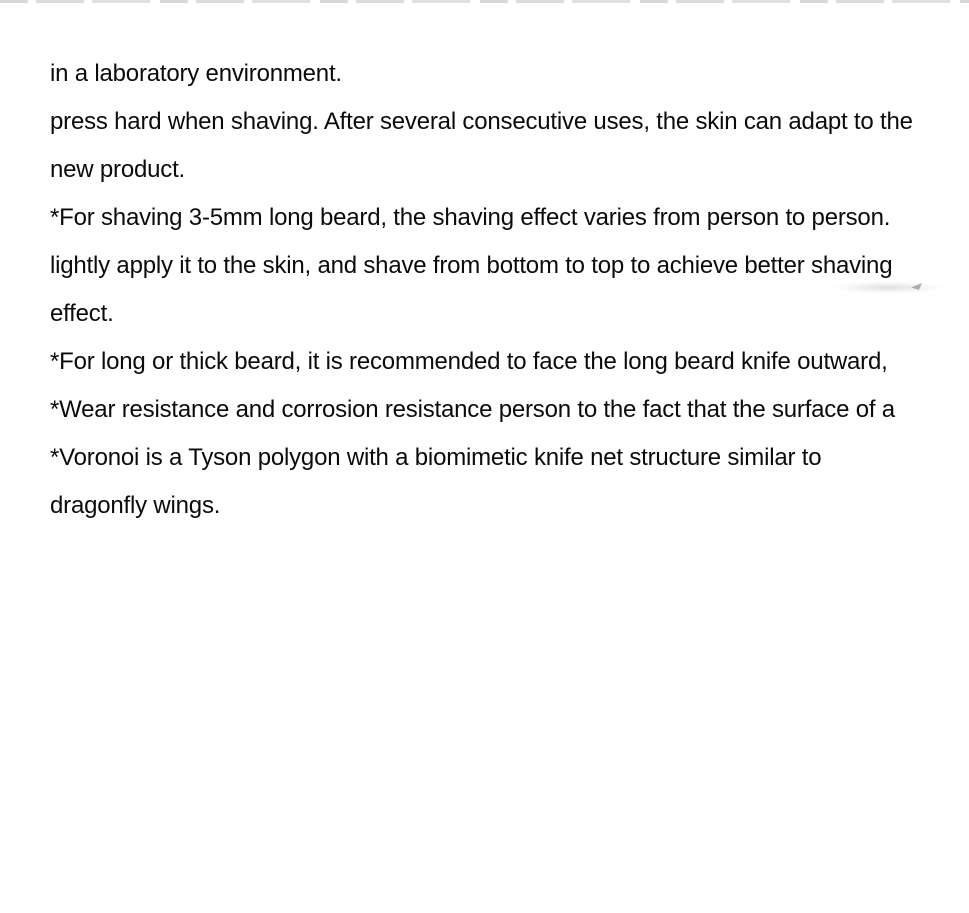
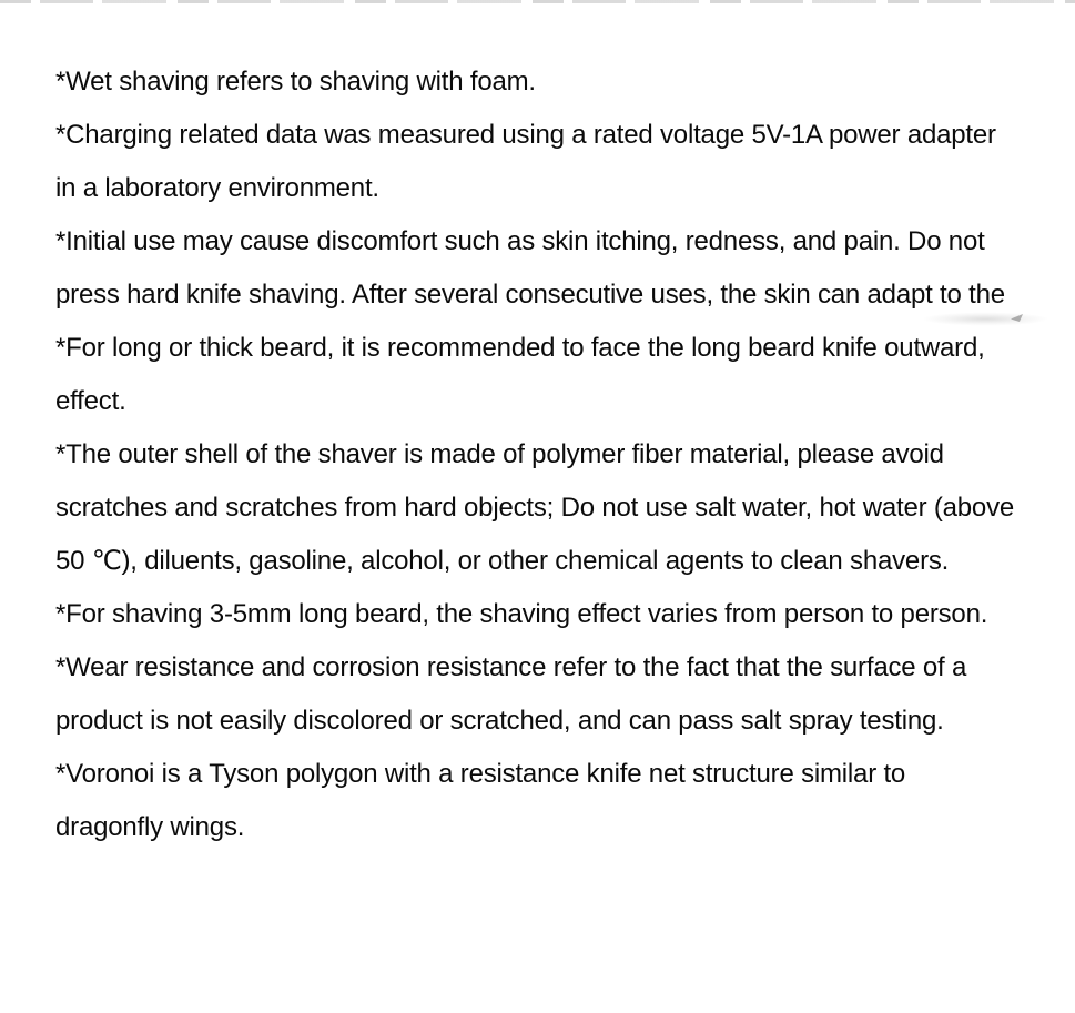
+ *Wet shaving refers to shaving with foam.
+ *Charging related data was measured using a rated voltage 5V-1A power adapter
  in a laboratory environment.
+ *Initial use may cause discomfort such as skin itching, redness, and pain. Do not
- press hard when shaving. After several consecutive uses, the skin can adapt to the
+ press hard knife shaving. After several consecutive uses, the skin can adapt to the
- new product.
- *For shaving 3-5mm long beard, the shaving effect varies from person to person.
+ *For long or thick beard, it is recommended to face the long beard knife outward,
- lightly apply it to the skin, and shave from bottom to top to achieve better shaving
  effect.
+ *The outer shell of the shaver is made of polymer fiber material, please avoid
+ scratches and scratches from hard objects; Do not use salt water, hot water (above
+ 50 ℃), diluents, gasoline, alcohol, or other chemical agents to clean shavers.
- *For long or thick beard, it is recommended to face the long beard knife outward,
+ *For shaving 3-5mm long beard, the shaving effect varies from person to person.
- *Wear resistance and corrosion resistance person to the fact that the surface of a
+ *Wear resistance and corrosion resistance refer to the fact that the surface of a
+ product is not easily discolored or scratched, and can pass salt spray testing.
- *Voronoi is a Tyson polygon with a biomimetic knife net structure similar to
+ *Voronoi is a Tyson polygon with a resistance knife net structure similar to
  dragonfly wings.
